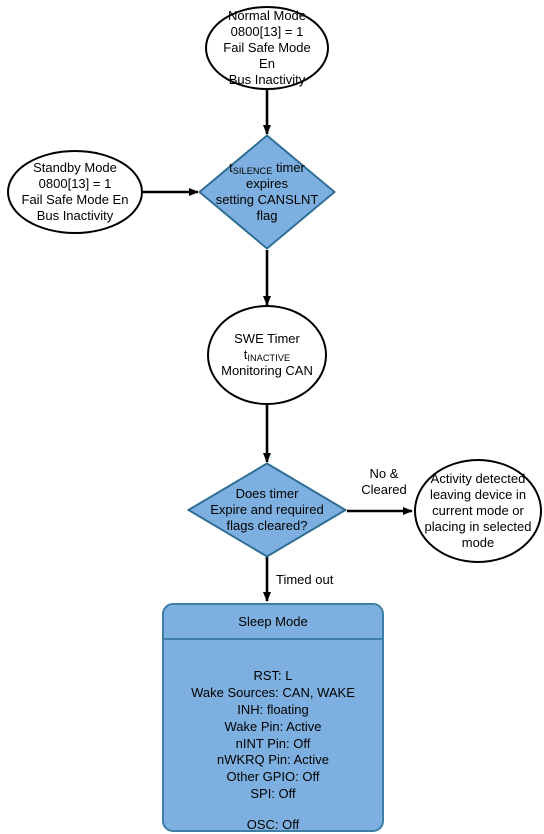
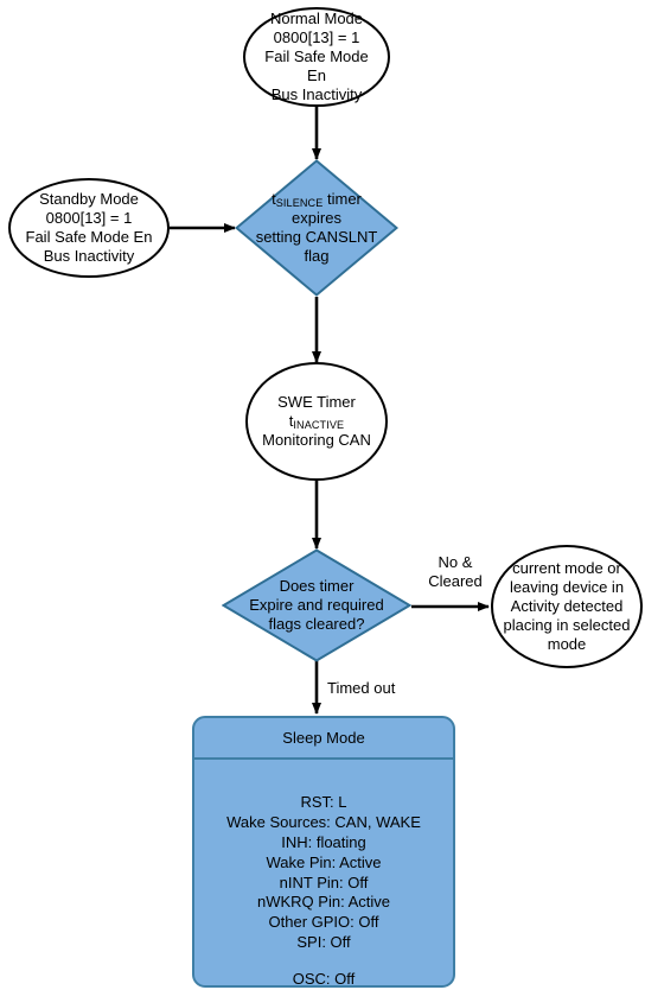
  Normal Mode
  0800[13] = 1
  Fail Safe Mode En
  Bus Inactivity
  Standby Mode
  0800[13] = 1
  Fail Safe Mode En
  Bus Inactivity
  tSILENCE timer
  expires
  setting CANSLNT
  flag
  SWE Timer
  tINACTIVE
  Monitoring CAN
  Does timer
  Expire and required
  flags cleared?
- Activity detected
+ current mode or
  leaving device in
- current mode or
+ Activity detected
  placing in selected
  mode
  No &
  Cleared
  Timed out
  Sleep Mode
  RST: L
  Wake Sources: CAN, WAKE
  INH: floating
  Wake Pin: Active
  nINT Pin: Off
  nWKRQ Pin: Active
  Other GPIO: Off
  SPI: Off
  OSC: Off
